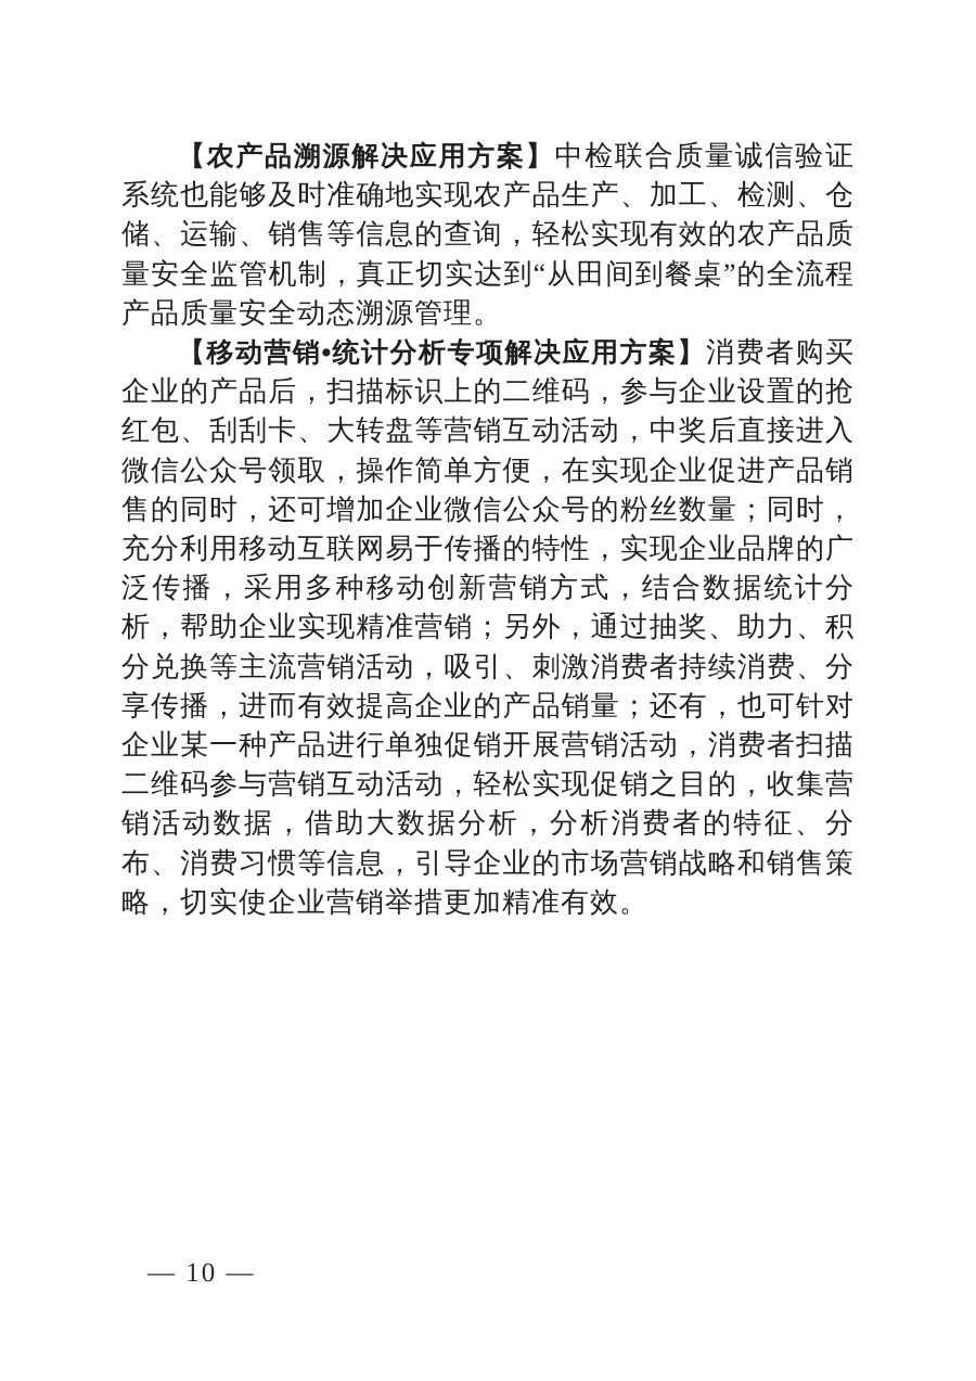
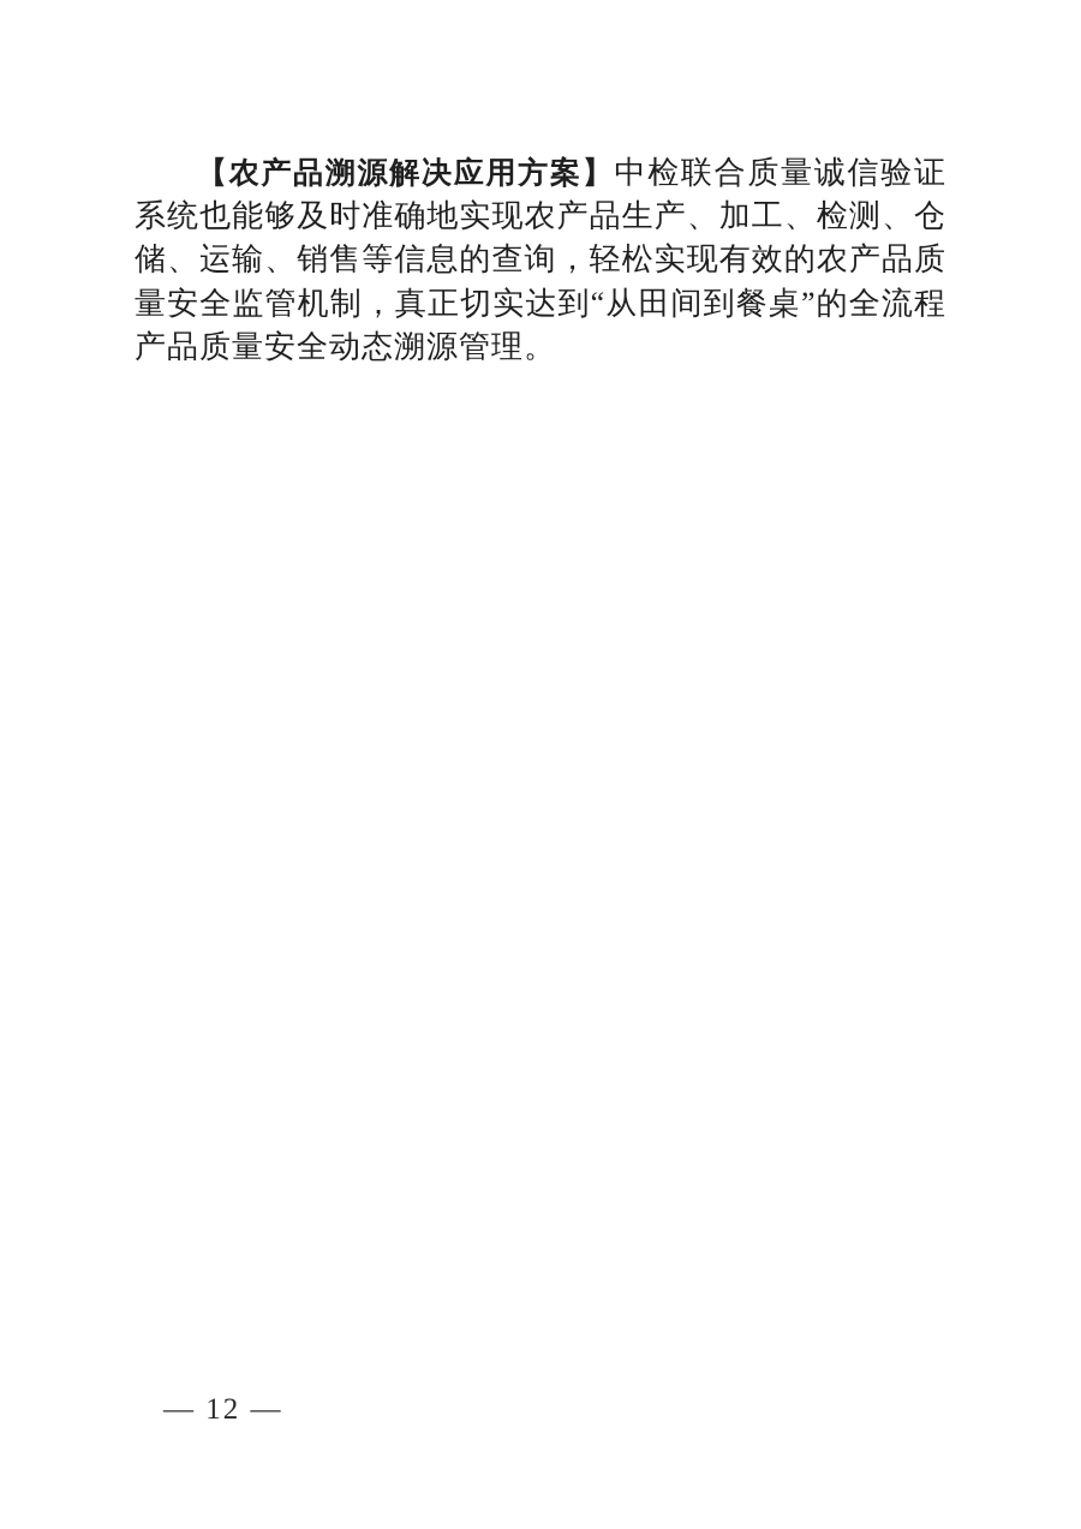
  【农产品溯源解决应用方案】中检联合质量诚信验证系统也能够及时准确地实现农产品生产、加工、检测、仓储、运输、销售等信息的查询，轻松实现有效的农产品质量安全监管机制，真正切实达到“从田间到餐桌”的全流程产品质量安全动态溯源管理。
- 【移动营销•统计分析专项解决应用方案】消费者购买企业的产品后，扫描标识上的二维码，参与企业设置的抢红包、刮刮卡、大转盘等营销互动活动，中奖后直接进入微信公众号领取，操作简单方便，在实现企业促进产品销售的同时，还可增加企业微信公众号的粉丝数量；同时，充分利用移动互联网易于传播的特性，实现企业品牌的广泛传播，采用多种移动创新营销方式，结合数据统计分析，帮助企业实现精准营销；另外，通过抽奖、助力、积分兑换等主流营销活动，吸引、刺激消费者持续消费、分享传播，进而有效提高企业的产品销量；还有，也可针对企业某一种产品进行单独促销开展营销活动，消费者扫描二维码参与营销互动活动，轻松实现促销之目的，收集营销活动数据，借助大数据分析，分析消费者的特征、分布、消费习惯等信息，引导企业的市场营销战略和销售策略，切实使企业营销举措更加精准有效。
- — 10 —
+ — 12 —
